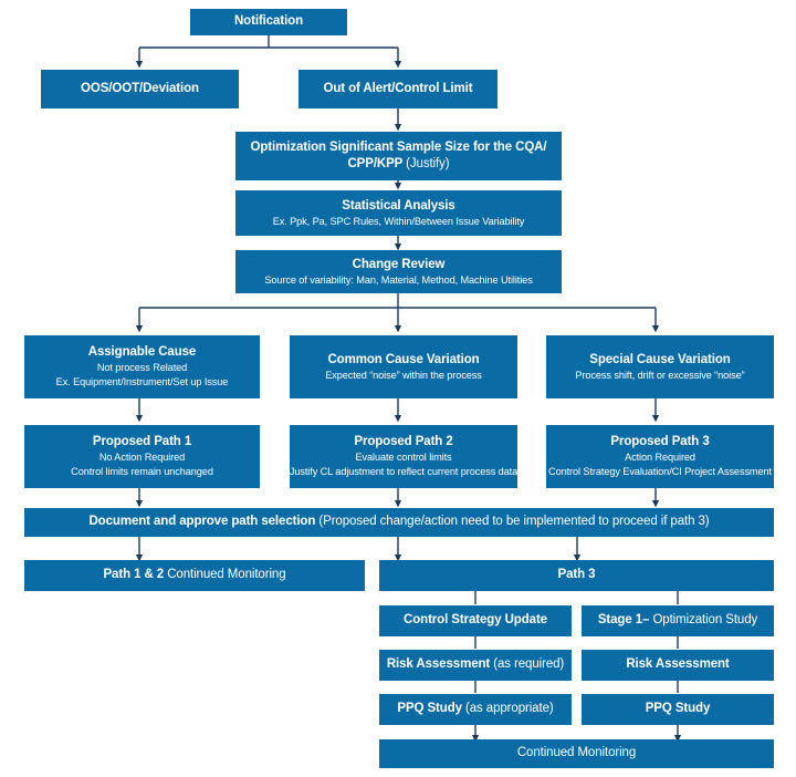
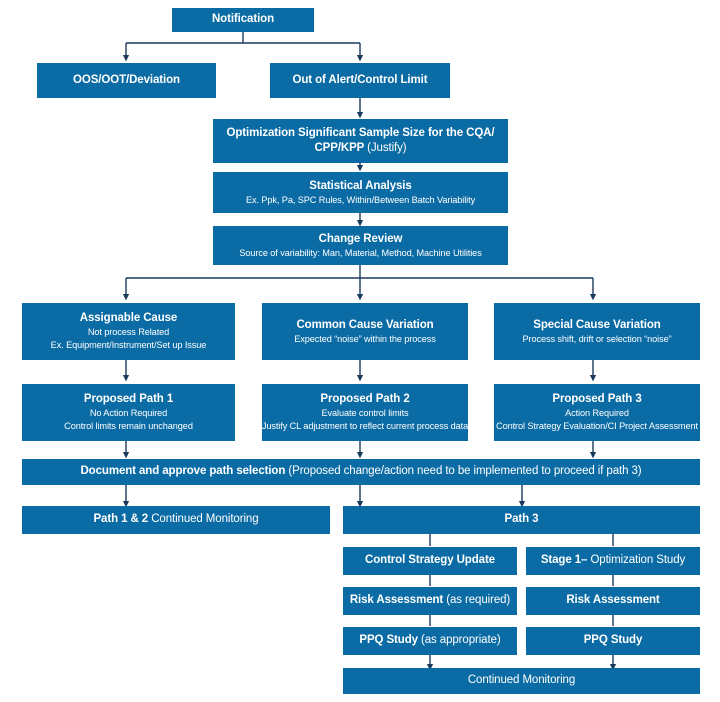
  Notification
  OOS/OOT/Deviation
  Out of Alert/Control Limit
  Optimization Significant Sample Size for the CQA/
  CPP/KPP (Justify)
  Statistical Analysis
- Ex. Ppk, Pa, SPC Rules, Within/Between Issue Variability
+ Ex. Ppk, Pa, SPC Rules, Within/Between Batch Variability
  Change Review
  Source of variability: Man, Material, Method, Machine Utilities
  Assignable Cause
  Not process Related
  Ex. Equipment/Instrument/Set up Issue
  Common Cause Variation
  Expected “noise” within the process
  Special Cause Variation
- Process shift, drift or excessive “noise”
+ Process shift, drift or selection “noise”
  Proposed Path 1
  No Action Required
  Control limits remain unchanged
  Proposed Path 2
  Evaluate control limits
  Justify CL adjustment to reflect current process data
  Proposed Path 3
  Action Required
  Control Strategy Evaluation/CI Project Assessment
  Document and approve path selection (Proposed change/action need to be implemented to proceed if path 3)
  Path 1 & 2 Continued Monitoring
  Path 3
  Control Strategy Update
  Stage 1– Optimization Study
  Risk Assessment (as required)
  Risk Assessment
  PPQ Study (as appropriate)
  PPQ Study
  Continued Monitoring
